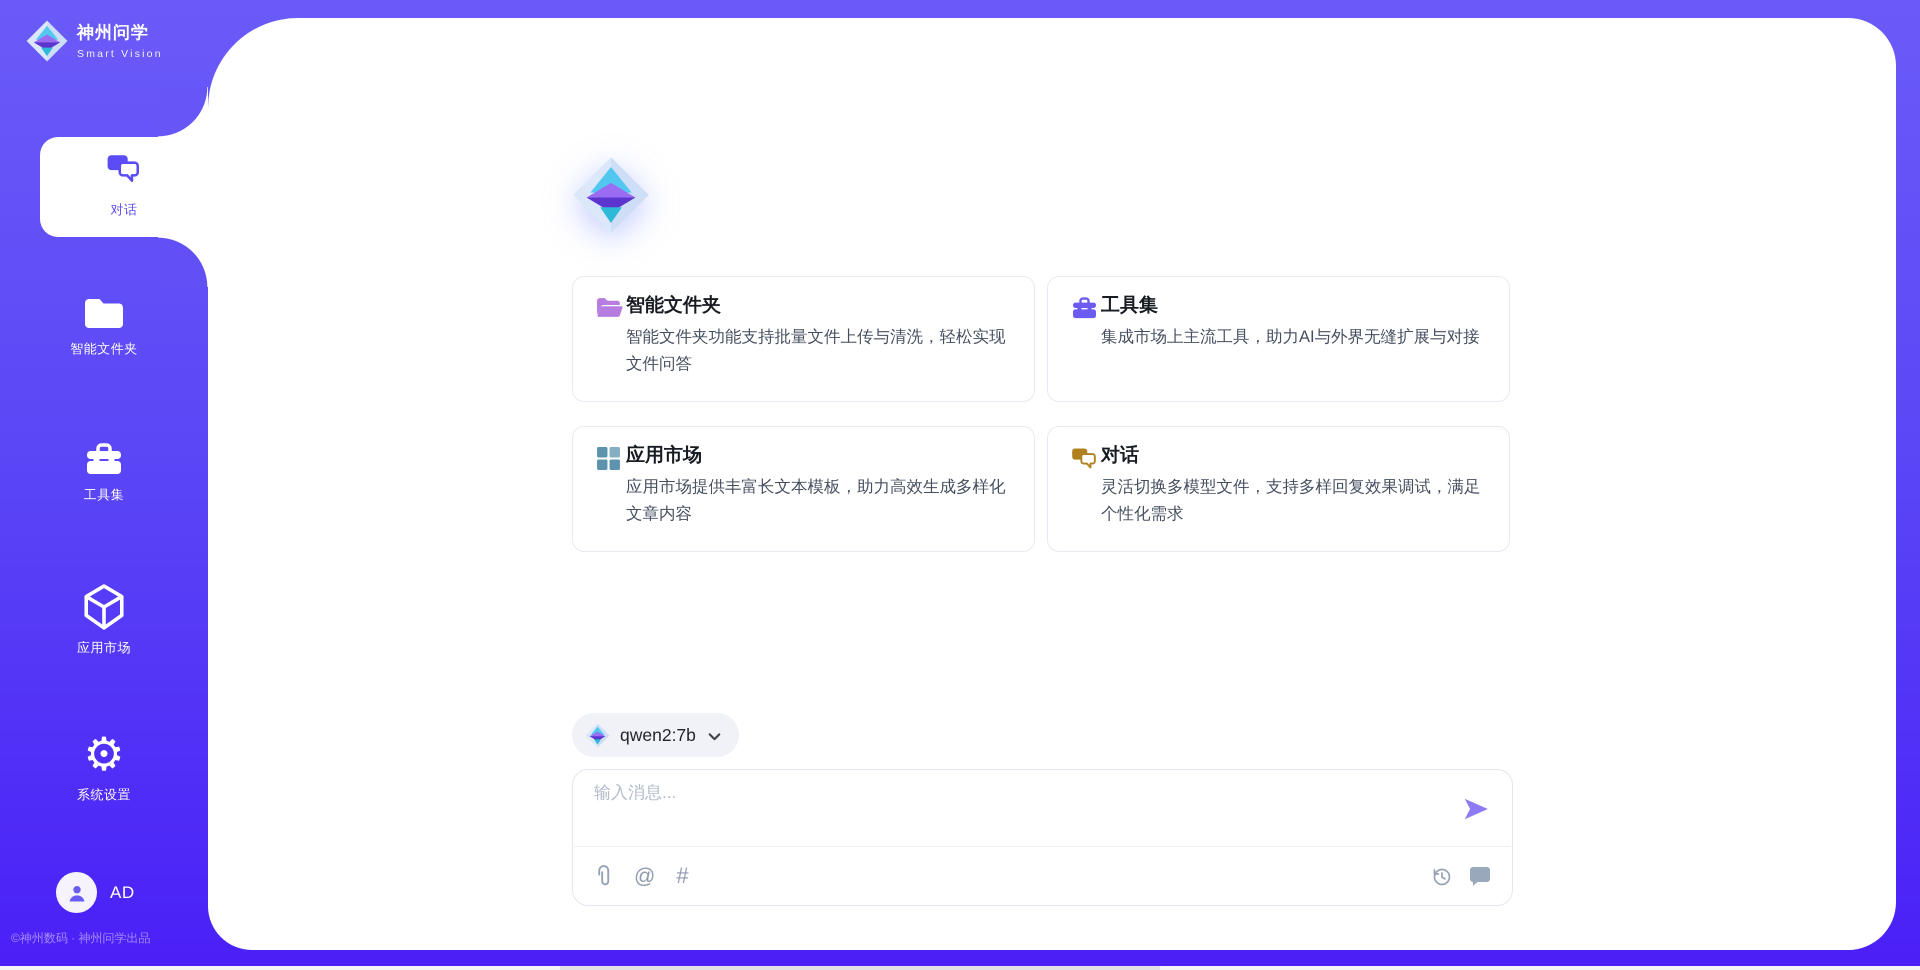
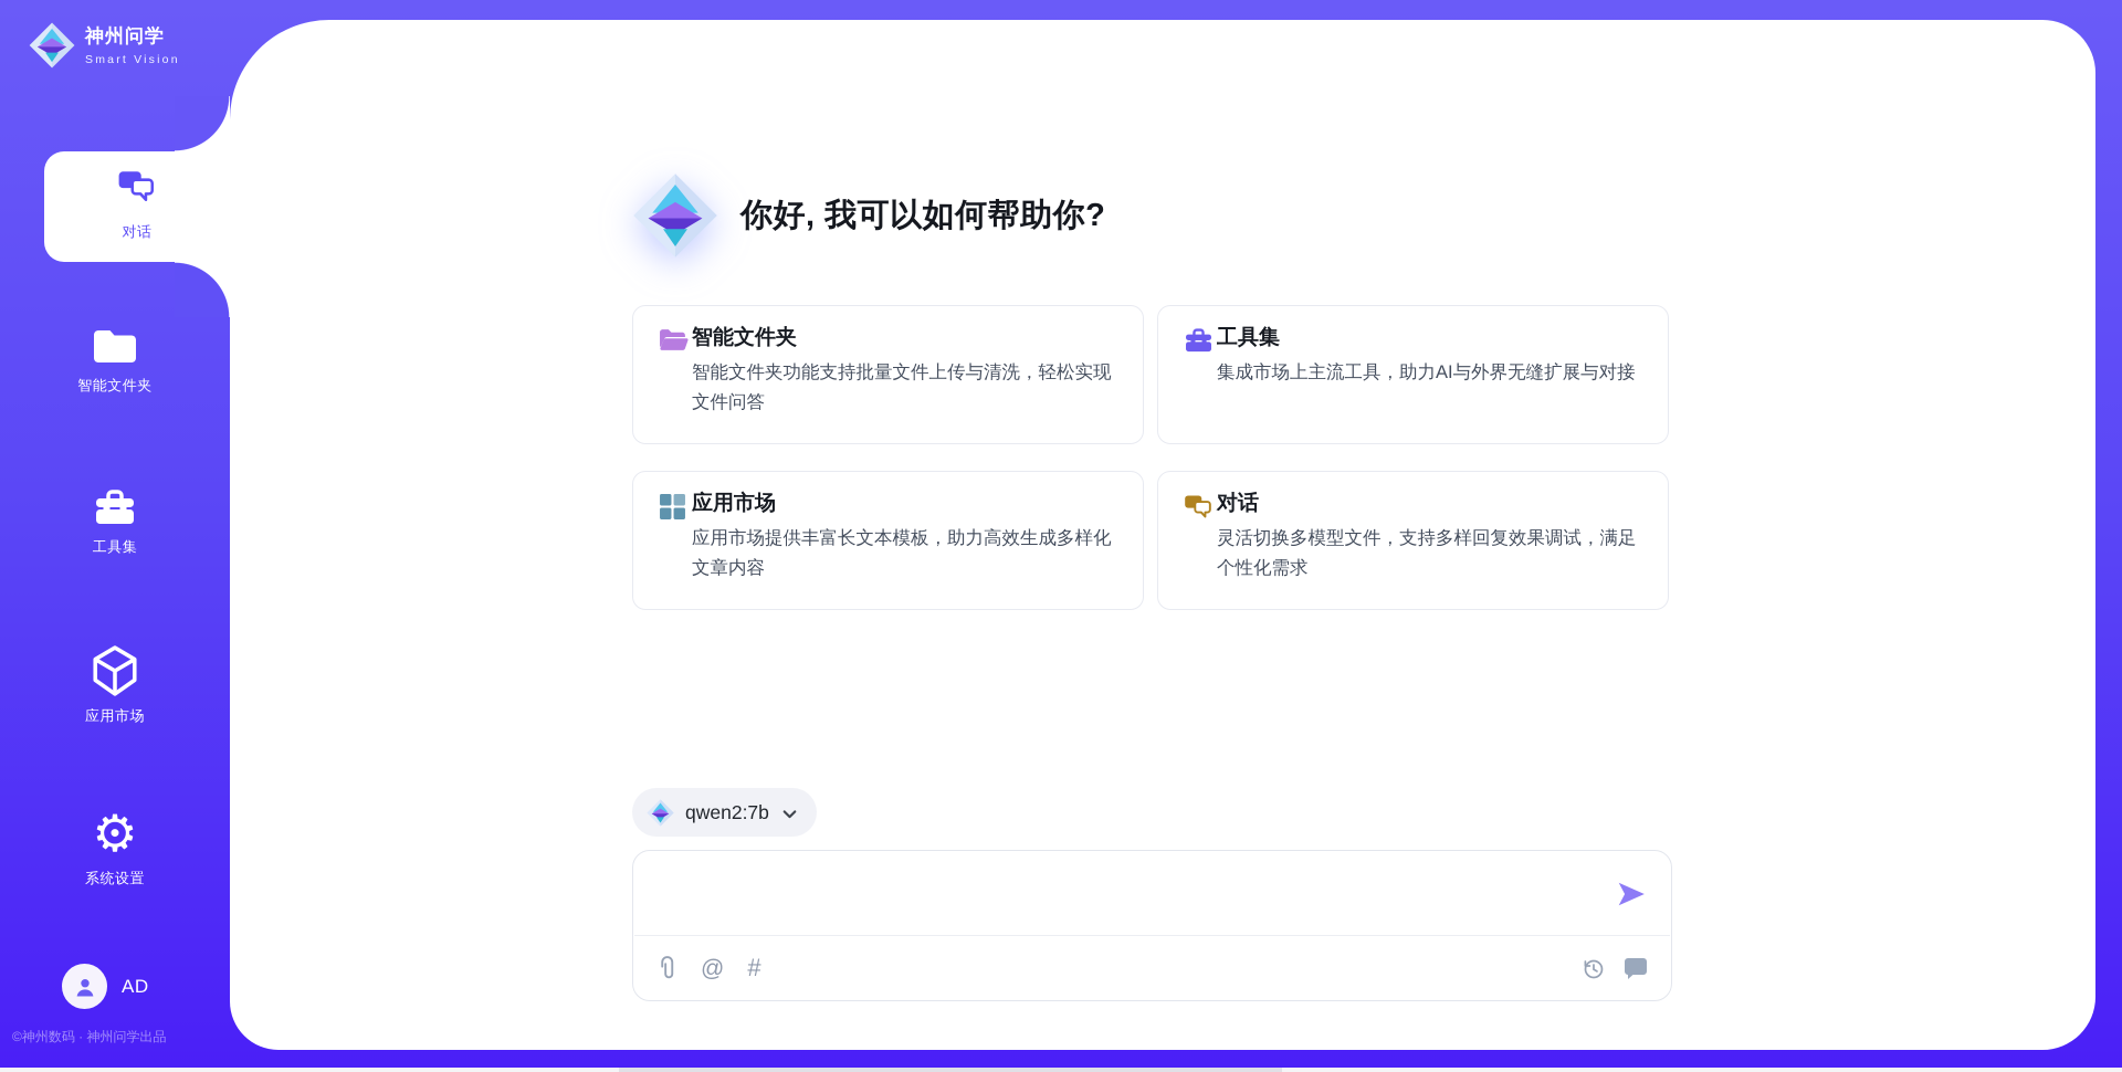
  神州问学
  Smart Vision
  对话
  智能文件夹
  工具集
  应用市场
  ⚙
  系统设置
  AD
  ©神州数码 · 神州问学出品
+ 你好, 我可以如何帮助你?
  智能文件夹
  智能文件夹功能支持批量文件上传与清洗，轻松实现文件问答
  工具集
  集成市场上主流工具，助力AI与外界无缝扩展与对接
  应用市场
  应用市场提供丰富长文本模板，助力高效生成多样化文章内容
  对话
  灵活切换多模型文件，支持多样回复效果调试，满足个性化需求
  qwen2:7b
- 输入消息...
  @
  #
